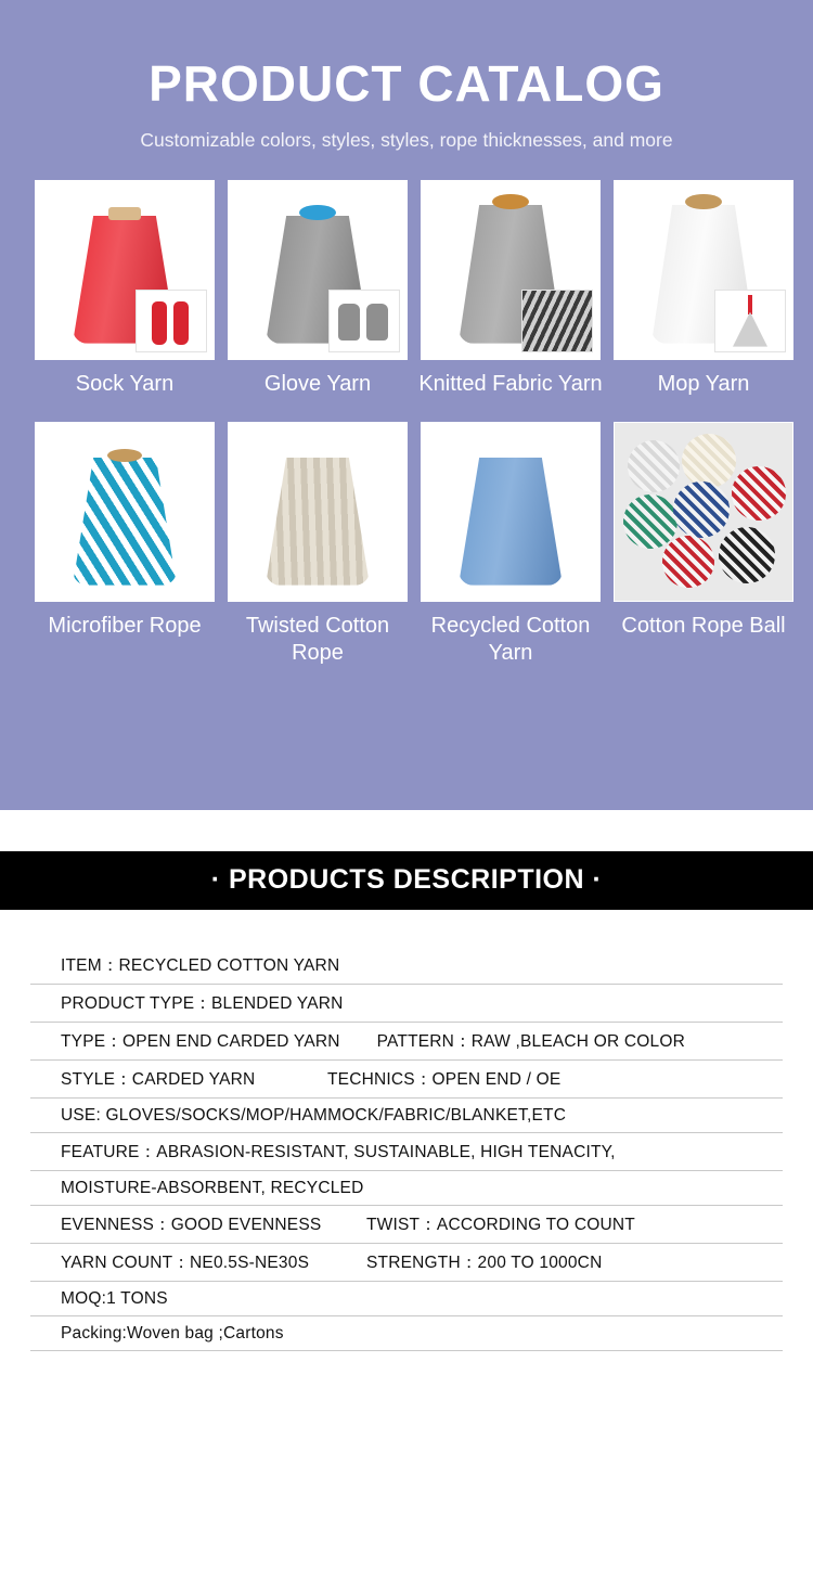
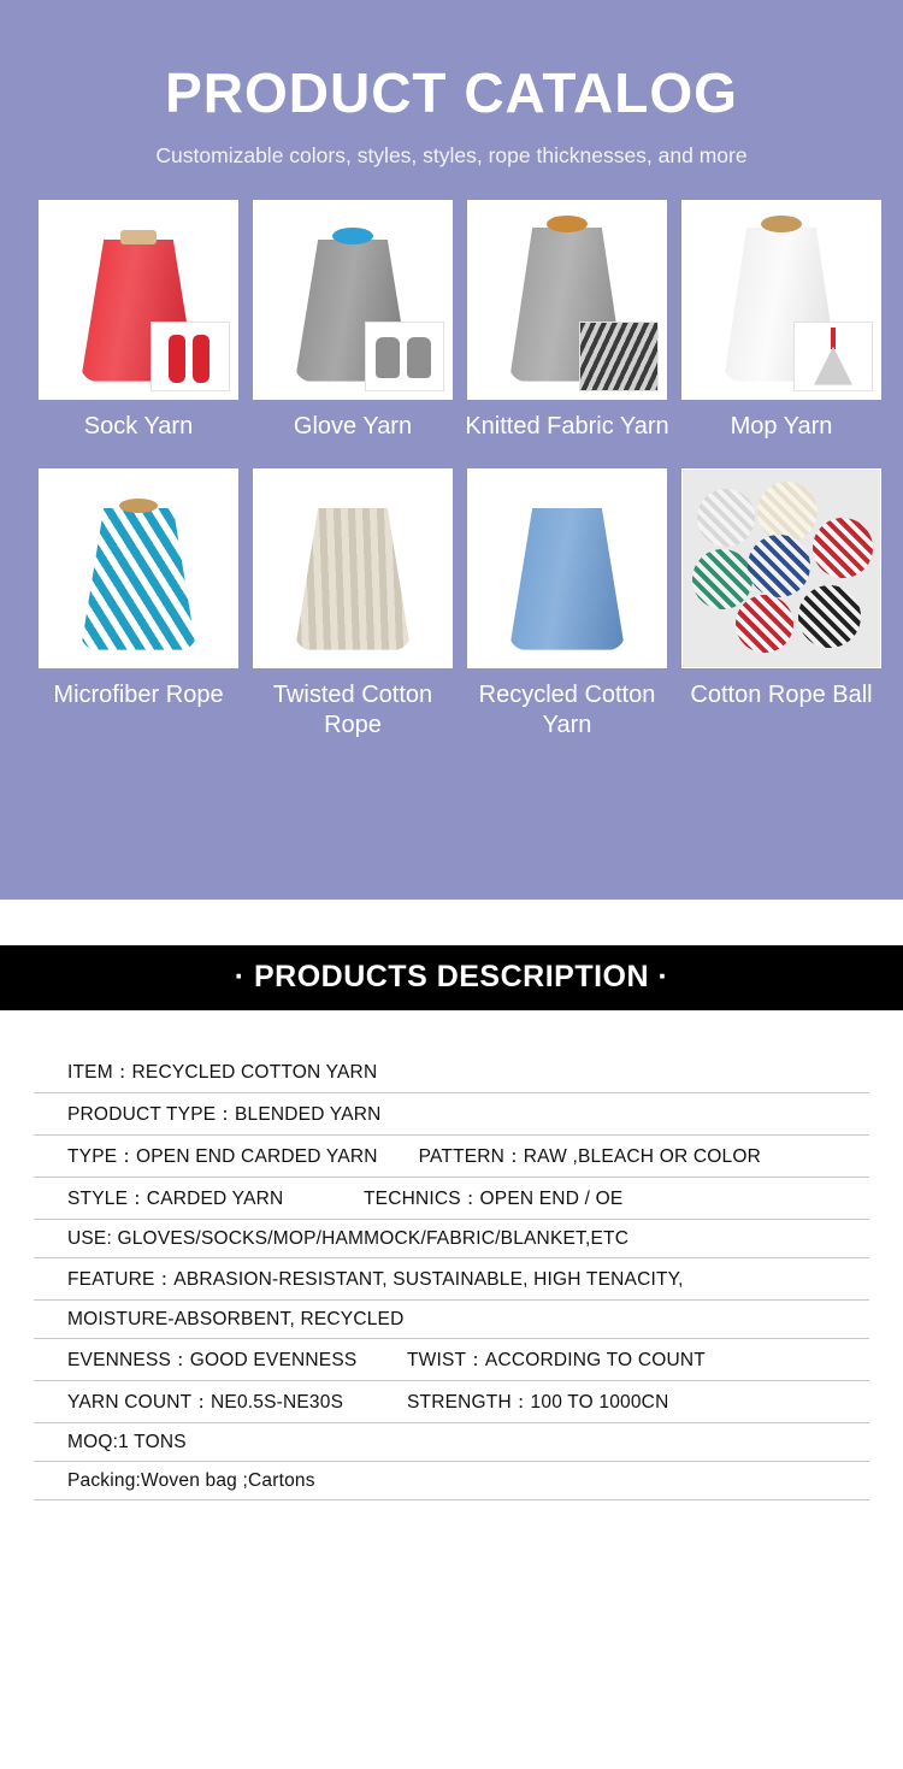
  PRODUCT CATALOG
  Customizable colors, styles, styles, rope thicknesses, and more
  Sock Yarn
  Glove Yarn
  Knitted Fabric Yarn
  Mop Yarn
  Microfiber Rope
  Twisted Cotton Rope
  Recycled Cotton Yarn
  Cotton Rope Ball
  · PRODUCTS DESCRIPTION ·
  ITEM：RECYCLED COTTON YARN
  PRODUCT TYPE：BLENDED YARN
  TYPE：OPEN END CARDED YARN
  PATTERN：RAW ,BLEACH OR COLOR
  STYLE：CARDED YARN
  TECHNICS：OPEN END / OE
  USE: GLOVES/SOCKS/MOP/HAMMOCK/FABRIC/BLANKET,ETC
  FEATURE：ABRASION-RESISTANT, SUSTAINABLE, HIGH TENACITY,
  MOISTURE-ABSORBENT, RECYCLED
  EVENNESS：GOOD EVENNESS
  TWIST：ACCORDING TO COUNT
  YARN COUNT：NE0.5S-NE30S
- STRENGTH：200 TO 1000CN
+ STRENGTH：100 TO 1000CN
  MOQ:1 TONS
  Packing:Woven bag ;Cartons
